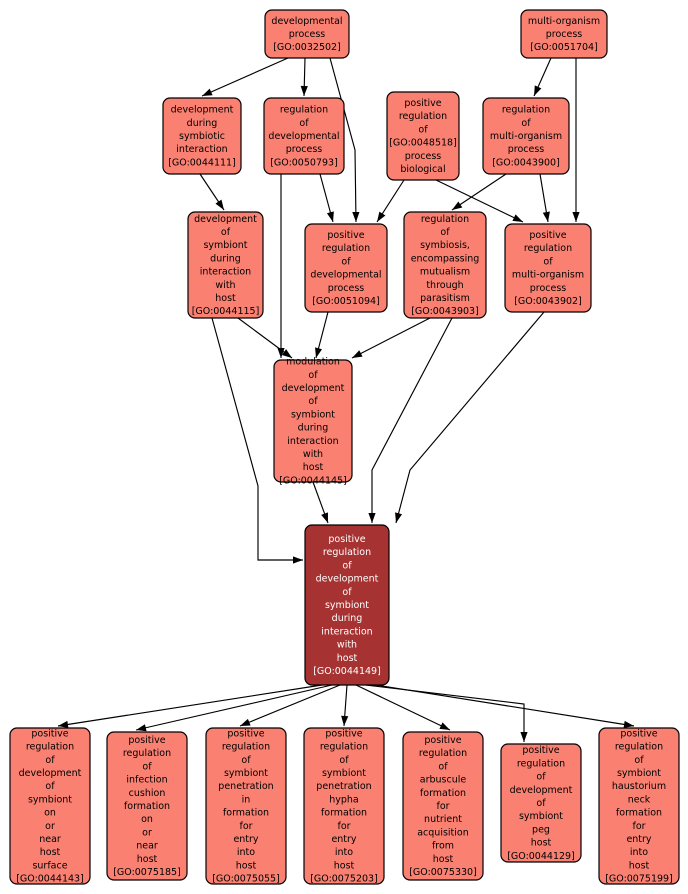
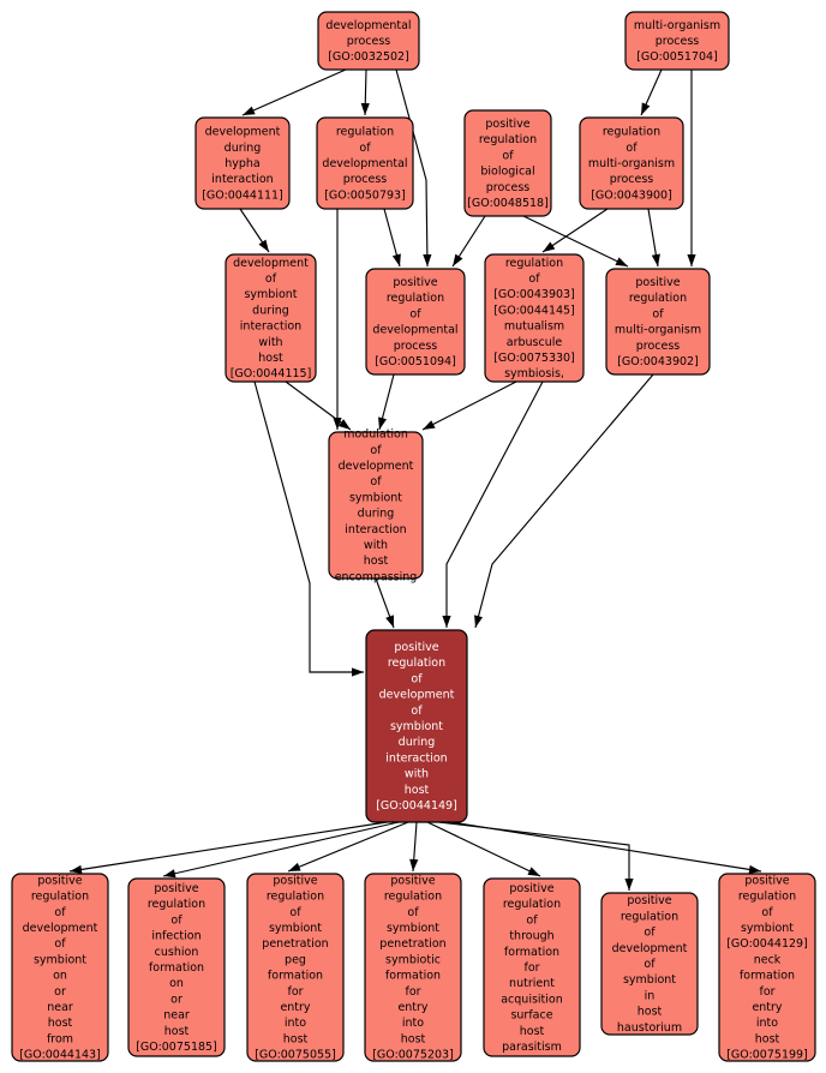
  developmental
  process
  [GO:0032502]
  multi-organism
  process
  [GO:0051704]
  development
  during
- symbiotic
+ hypha
  interaction
  [GO:0044111]
  regulation
  of
  developmental
  process
  [GO:0050793]
  positive
  regulation
  of
- [GO:0048518]
+ biological
  process
- biological
+ [GO:0048518]
  regulation
  of
  multi-organism
  process
  [GO:0043900]
  development
  of
  symbiont
  during
  interaction
  with
  host
  [GO:0044115]
  positive
  regulation
  of
  developmental
  process
  [GO:0051094]
  regulation
  of
- symbiosis,
+ [GO:0043903]
- encompassing
+ [GO:0044145]
  mutualism
- through
+ arbuscule
- parasitism
+ [GO:0075330]
- [GO:0043903]
+ symbiosis,
  positive
  regulation
  of
  multi-organism
  process
  [GO:0043902]
  modulation
  of
  development
  of
  symbiont
  during
  interaction
  with
  host
- [GO:0044145]
+ encompassing
  positive
  regulation
  of
  development
  of
  symbiont
  during
  interaction
  with
  host
  [GO:0044149]
  positive
  regulation
  of
  development
  of
  symbiont
  on
  or
  near
  host
- surface
+ from
  [GO:0044143]
  positive
  regulation
  of
  infection
  cushion
  formation
  on
  or
  near
  host
  [GO:0075185]
  positive
  regulation
  of
  symbiont
  penetration
- in
+ peg
  formation
  for
  entry
  into
  host
  [GO:0075055]
  positive
  regulation
  of
  symbiont
  penetration
- hypha
+ symbiotic
  formation
  for
  entry
  into
  host
  [GO:0075203]
  positive
  regulation
  of
- arbuscule
+ through
  formation
  for
  nutrient
  acquisition
- from
+ surface
  host
- [GO:0075330]
+ parasitism
  positive
  regulation
  of
  development
  of
  symbiont
- peg
+ in
  host
- [GO:0044129]
+ haustorium
  positive
  regulation
  of
  symbiont
- haustorium
+ [GO:0044129]
  neck
  formation
  for
  entry
  into
  host
  [GO:0075199]
